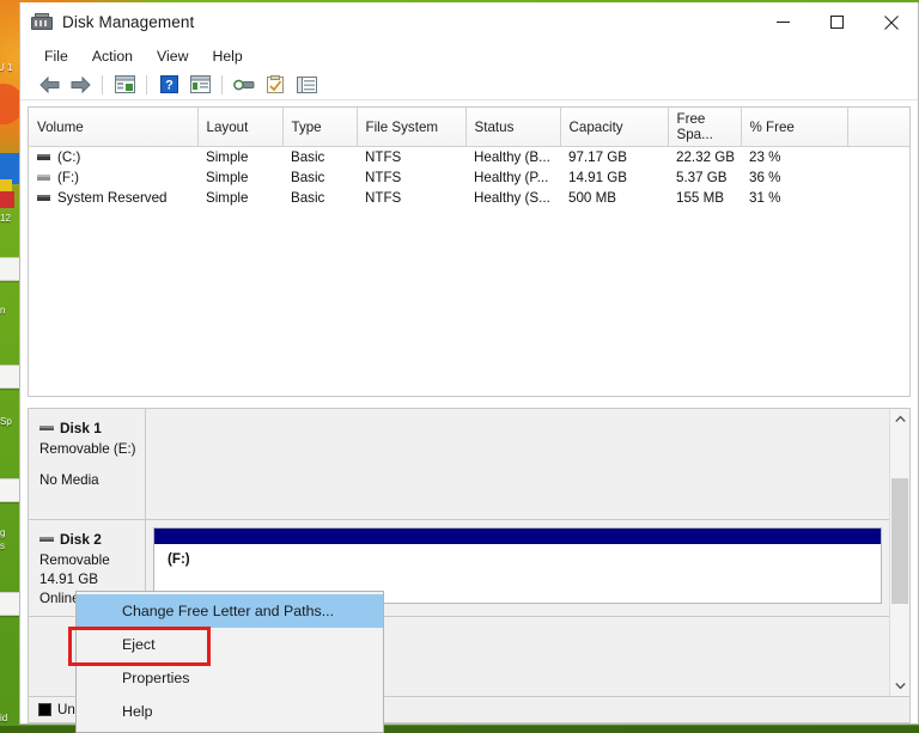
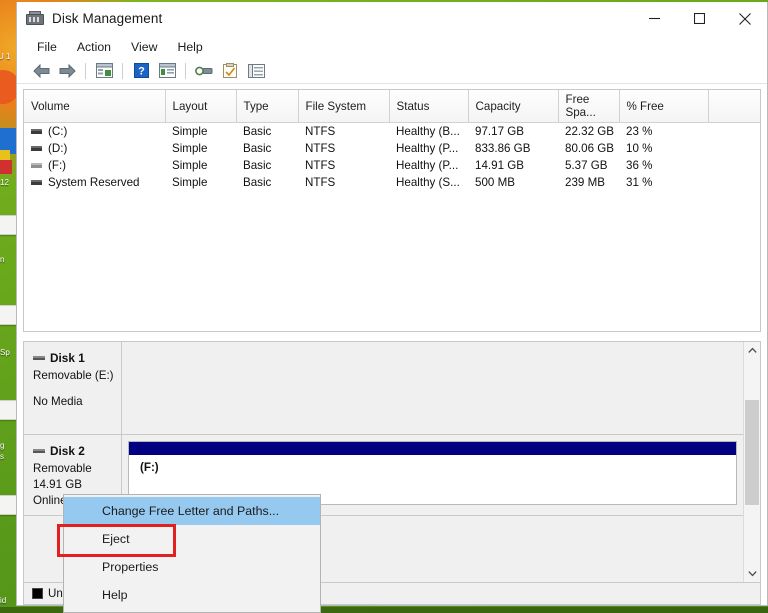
  U 1
  12
  n
  Sp
  g
  s
  id
  Disk Management
  File
  Action
  View
  Help
  ?
  Volume	Layout	Type	File System	Status	Capacity	Free Spa...	% Free
  (C:)	Simple	Basic	NTFS	Healthy (B...	97.17 GB	22.32 GB	23 %
+ (D:)	Simple	Basic	NTFS	Healthy (P...	833.86 GB	80.06 GB	10 %
  (F:)	Simple	Basic	NTFS	Healthy (P...	14.91 GB	5.37 GB	36 %
- System Reserved	Simple	Basic	NTFS	Healthy (S...	500 MB	155 MB	31 %
+ System Reserved	Simple	Basic	NTFS	Healthy (S...	500 MB	239 MB	31 %
  Disk 1
  Removable (E:)
  No Media
  Disk 2
  Removable
  14.91 GB
  Onlin
  (F:)
  Change Free Letter and Paths...
  Eject
  Properties
  Help
